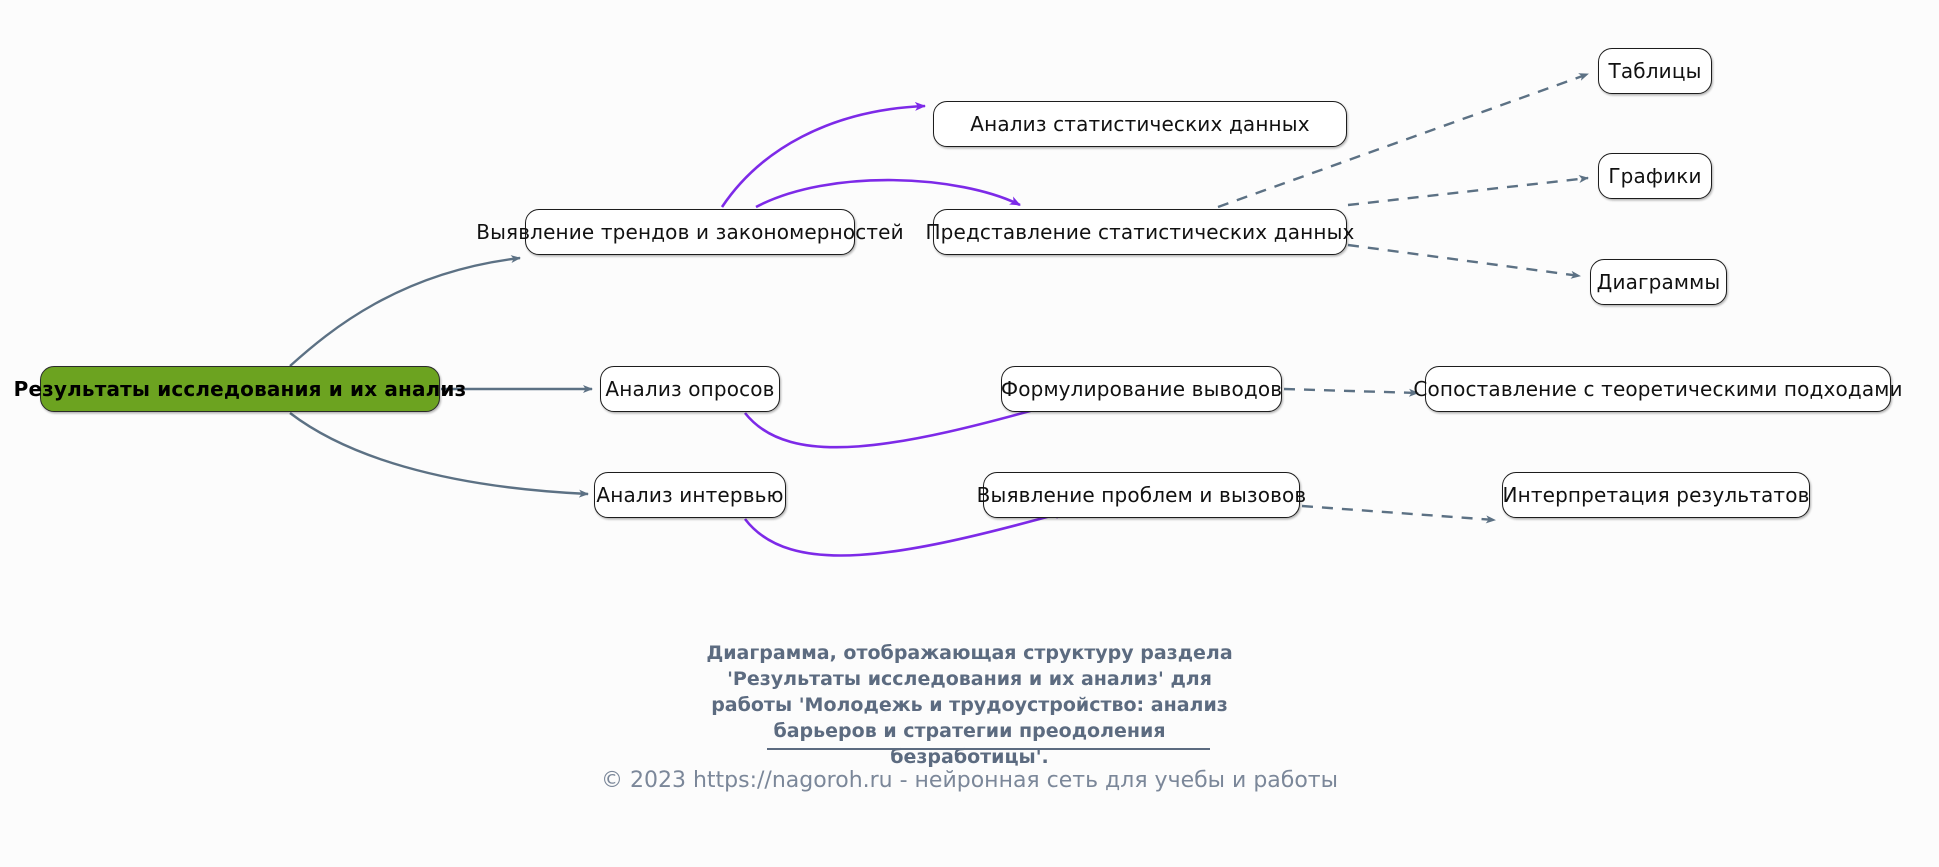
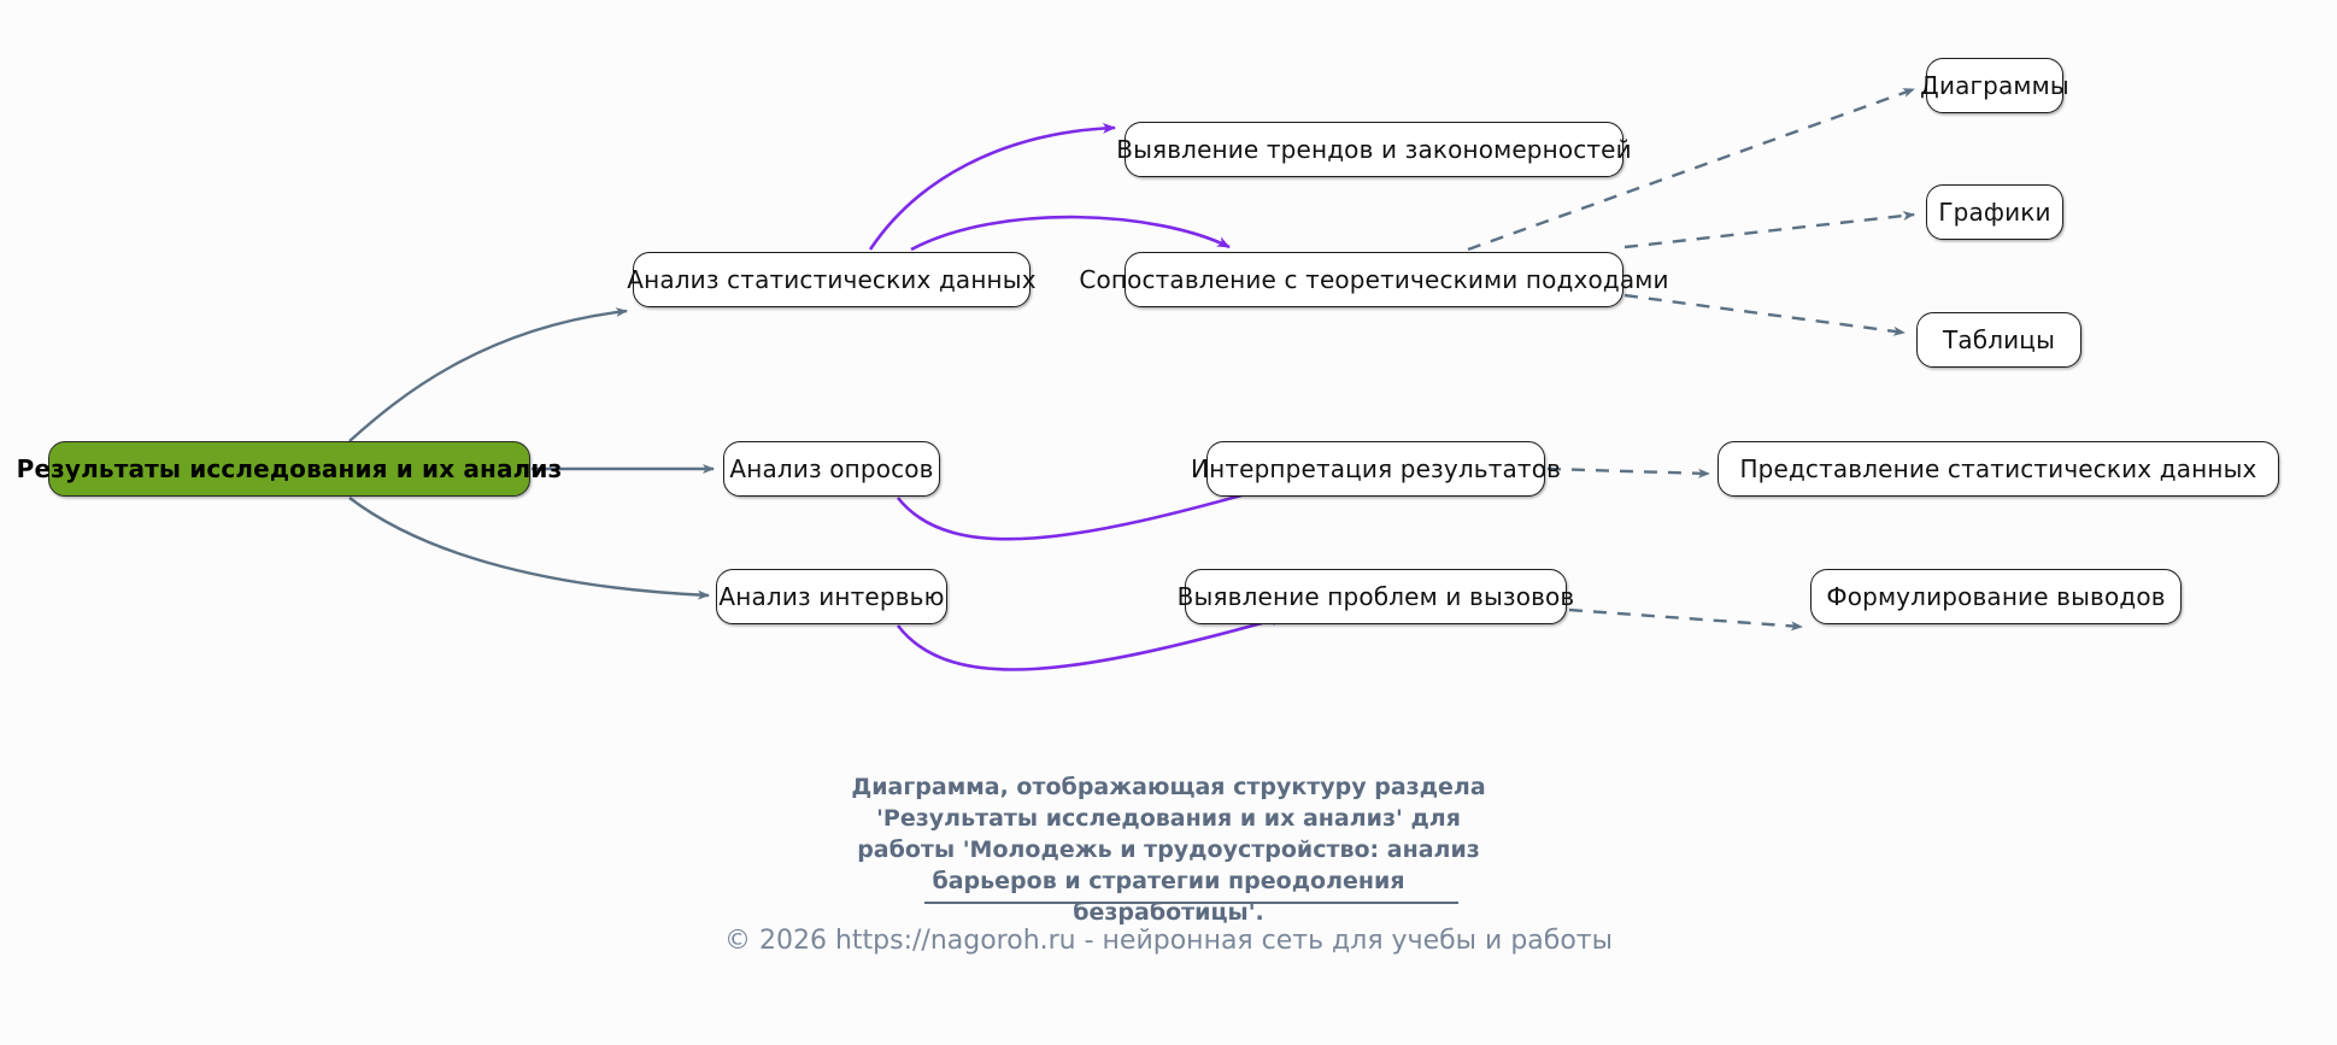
  Результаты исследования и их анализ
- Выявление трендов и закономерностей
+ Анализ статистических данных
  Анализ опросов
  Анализ интервью
- Анализ статистических данных
+ Выявление трендов и закономерностей
- Представление статистических данных
+ Сопоставление с теоретическими подходами
- Таблицы
+ Диаграммы
  Графики
- Диаграммы
+ Таблицы
- Формулирование выводов
+ Интерпретация результатов
  Выявление проблем и вызовов
- Сопоставление с теоретическими подходами
+ Представление статистических данных
- Интерпретация результатов
+ Формулирование выводов
  Диаграмма, отображающая структуру раздела
  'Результаты исследования и их анализ' для
  работы 'Молодежь и трудоустройство: анализ
  барьеров и стратегии преодоления
  безработицы'.
- © 2023 https://nagoroh.ru - нейронная сеть для учебы и работы
+ © 2026 https://nagoroh.ru - нейронная сеть для учебы и работы
